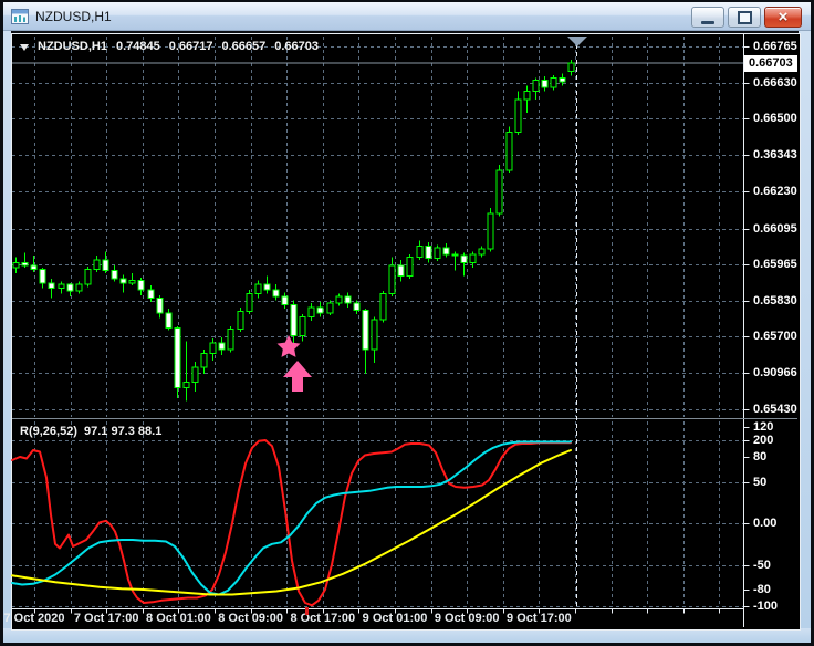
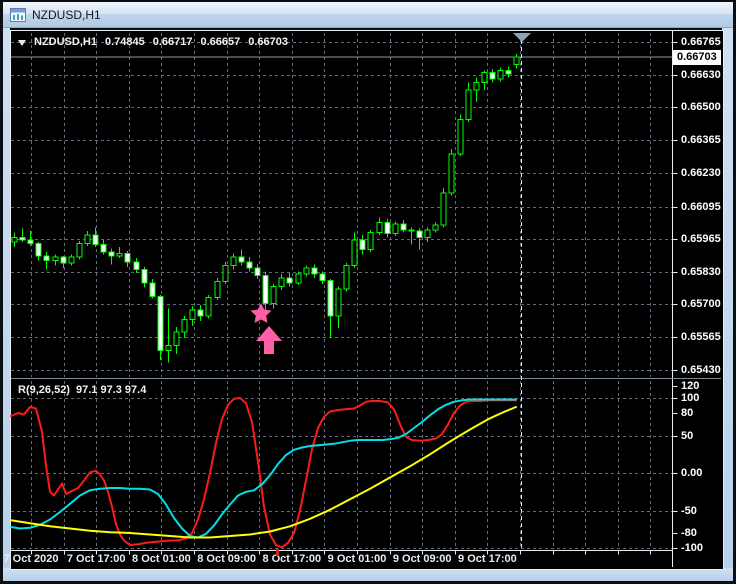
  NZDUSD,H1
- ×
  NZDUSD,H1
  0.74845
  0.66717
  0.66657
  0.66703
  R(9,26,52)
- 97.1 97.3 88.1
+ 97.1 97.3 97.4
  0.66703
  0.66765
  0.66630
  0.66500
- 0.36343
+ 0.66365
  0.66230
  0.66095
  0.65965
  0.65830
  0.65700
- 0.90966
+ 0.65565
  0.65430
  120
- 200
+ 100
  80
  50
  0.00
  -50
  -80
  -100
  7 Oct 2020
  7 Oct 17:00
  8 Oct 01:00
  8 Oct 09:00
  8 Oct 17:00
  9 Oct 01:00
  9 Oct 09:00
  9 Oct 17:00
